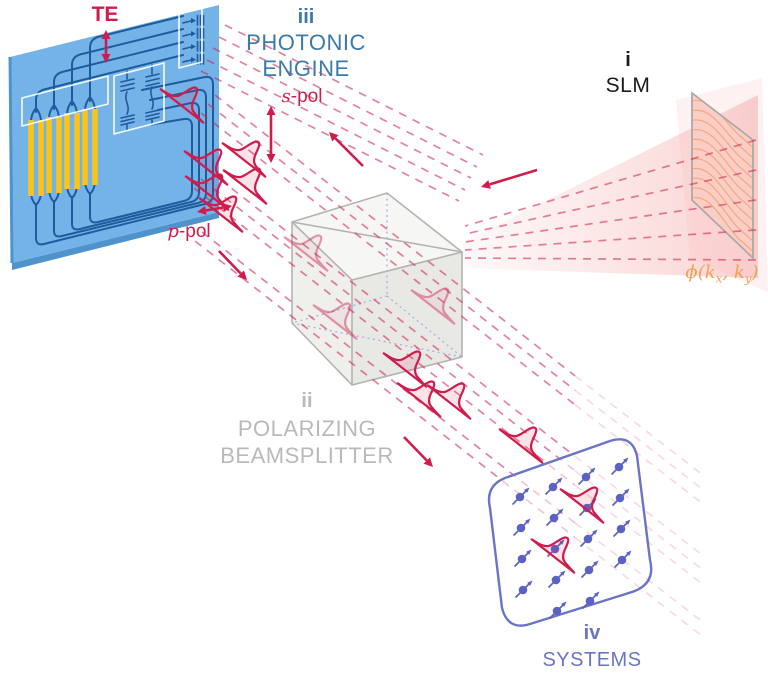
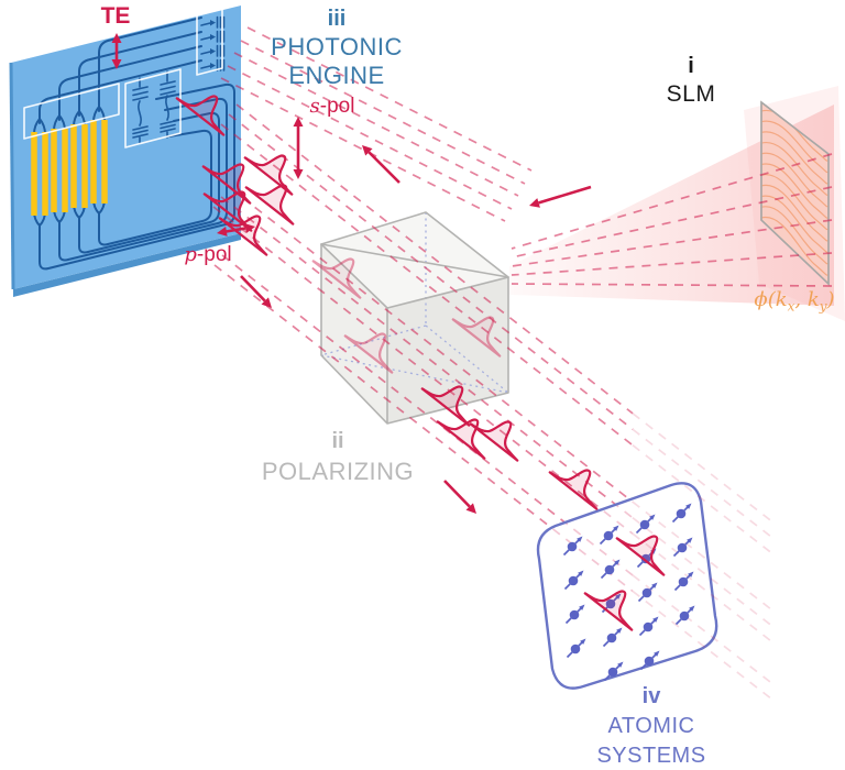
  TE
  iii
  PHOTONIC
  ENGINE
  i
  SLM
  ii
  POLARIZING
- BEAMSPLITTER
  iv
+ ATOMIC
  SYSTEMS
  s-pol
  p-pol
  ϕ(kx, ky)
